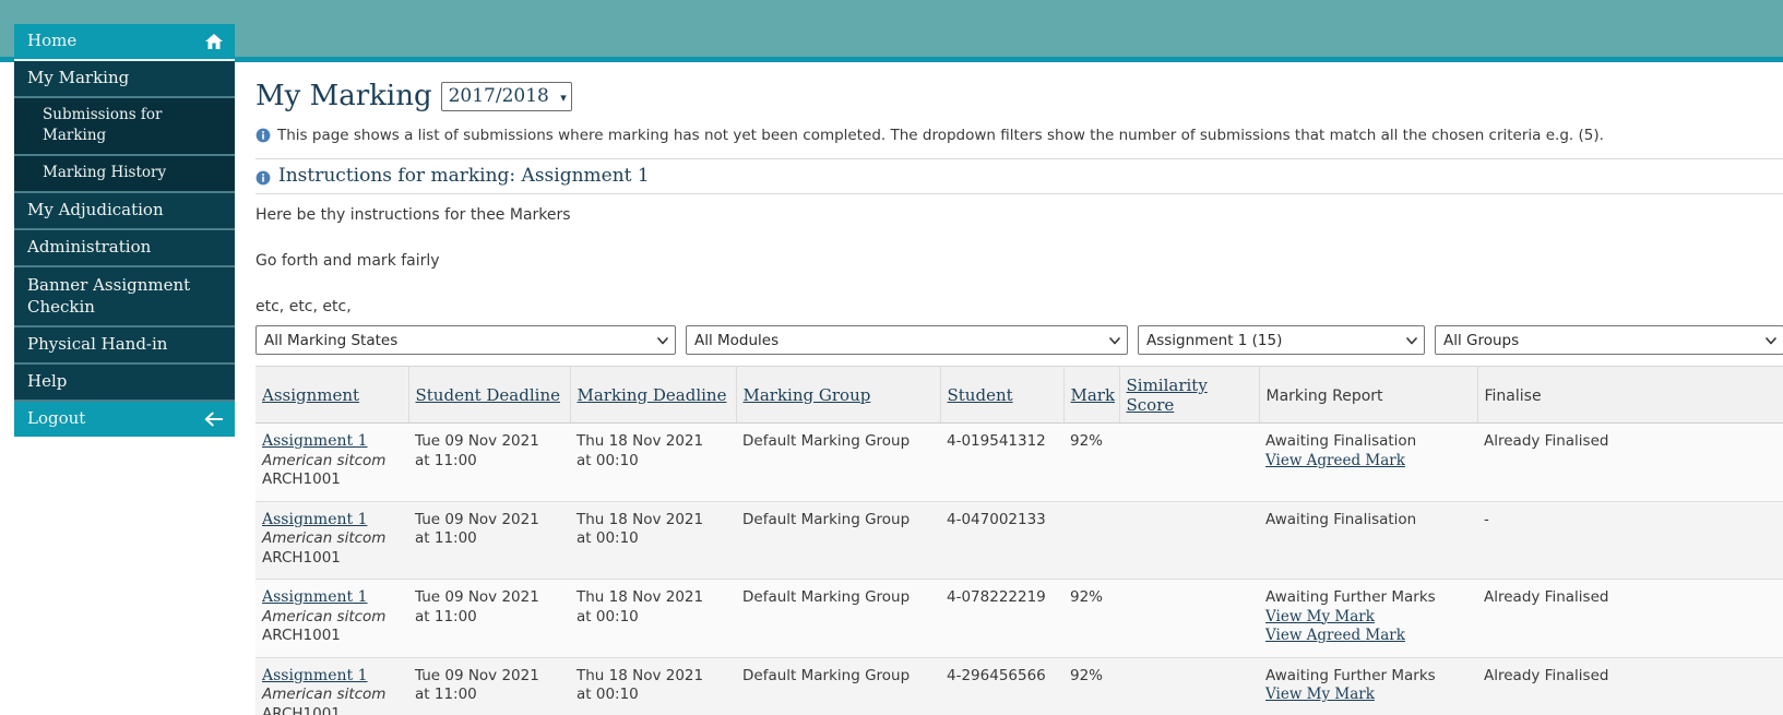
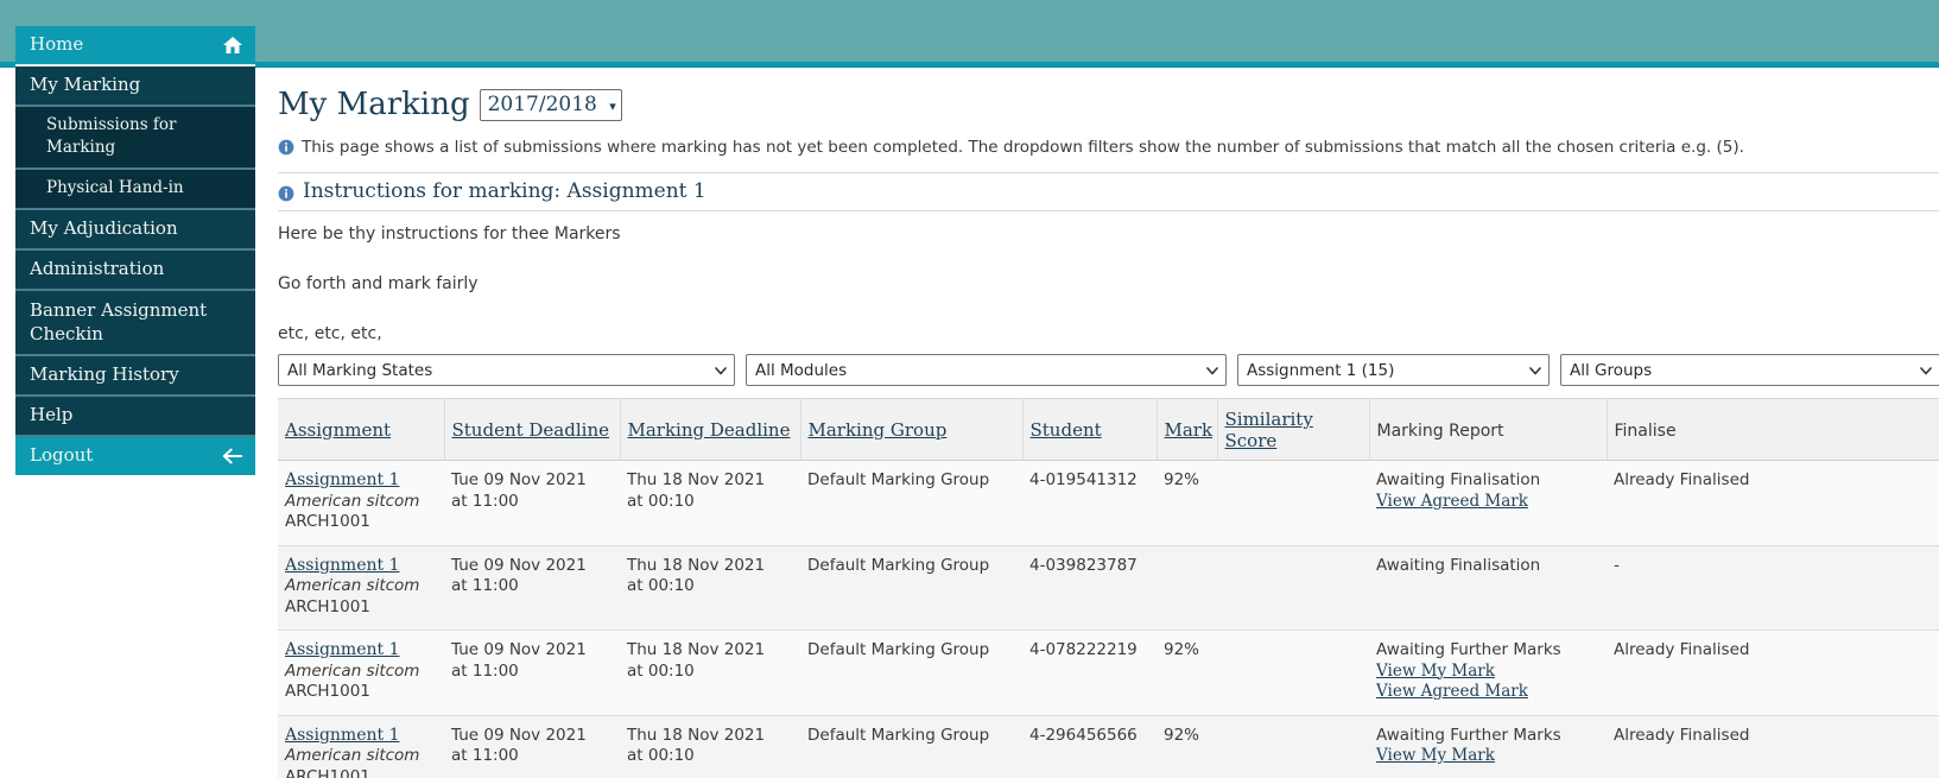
  Home
  My Marking
  Submissions for Marking
- Marking History
+ Physical Hand-in
  My Adjudication
  Administration
  Banner Assignment Checkin
- Physical Hand-in
+ Marking History
  Help
  Logout
  My Marking
  2017/2018 ▾
  This page shows a list of submissions where marking has not yet been completed. The dropdown filters show the number of submissions that match all the chosen criteria e.g. (5).
  Instructions for marking: Assignment 1
  Here be thy instructions for thee Markers
  Go forth and mark fairly
  etc, etc, etc,
  All Marking States
  All Modules
  Assignment 1 (15)
  All Groups
  Assignment	Student Deadline	Marking Deadline	Marking Group	Student	Mark	Similarity Score	Marking Report	Finalise
  Assignment 1American sitcomARCH1001	Tue 09 Nov 2021at 11:00	Thu 18 Nov 2021at 00:10	Default Marking Group	4-019541312	92%		Awaiting FinalisationView Agreed Mark	Already Finalised
- Assignment 1American sitcomARCH1001	Tue 09 Nov 2021at 11:00	Thu 18 Nov 2021at 00:10	Default Marking Group	4-047002133			Awaiting Finalisation	-
+ Assignment 1American sitcomARCH1001	Tue 09 Nov 2021at 11:00	Thu 18 Nov 2021at 00:10	Default Marking Group	4-039823787			Awaiting Finalisation	-
  Assignment 1American sitcomARCH1001	Tue 09 Nov 2021at 11:00	Thu 18 Nov 2021at 00:10	Default Marking Group	4-078222219	92%		Awaiting Further MarksView My MarkView Agreed Mark	Already Finalised
  Assignment 1American sitcomARCH1001	Tue 09 Nov 2021at 11:00	Thu 18 Nov 2021at 00:10	Default Marking Group	4-296456566	92%		Awaiting Further MarksView My Mark	Already Finalised
